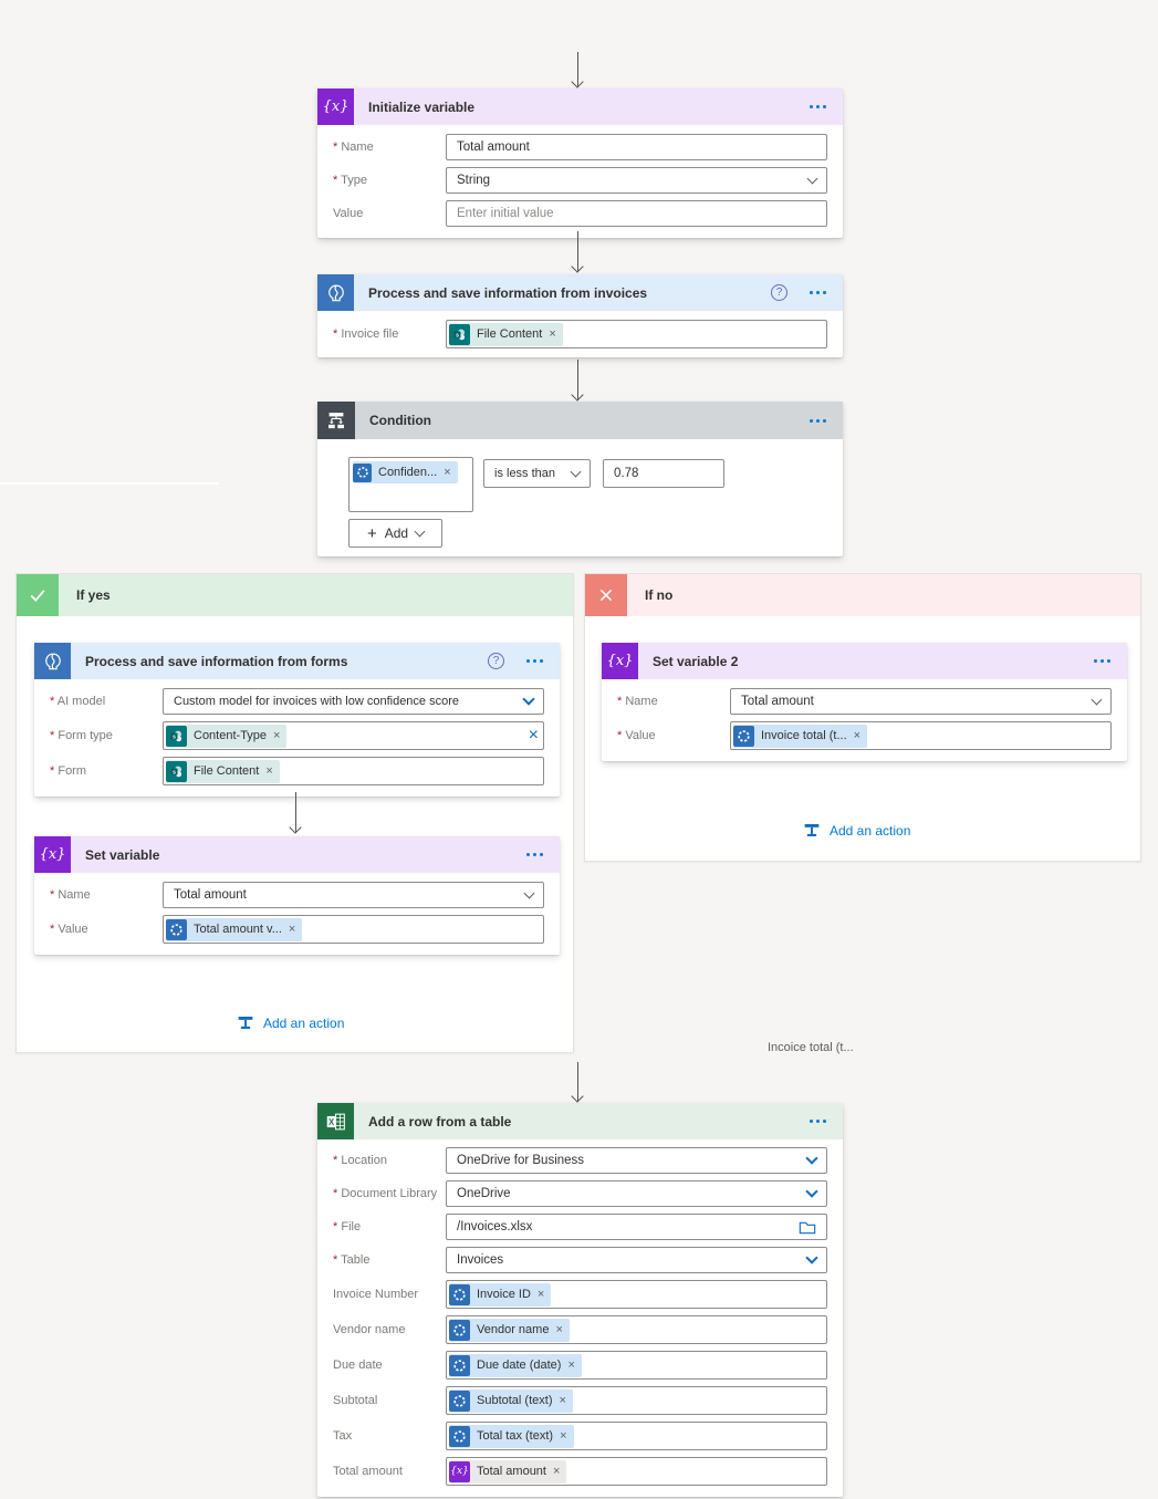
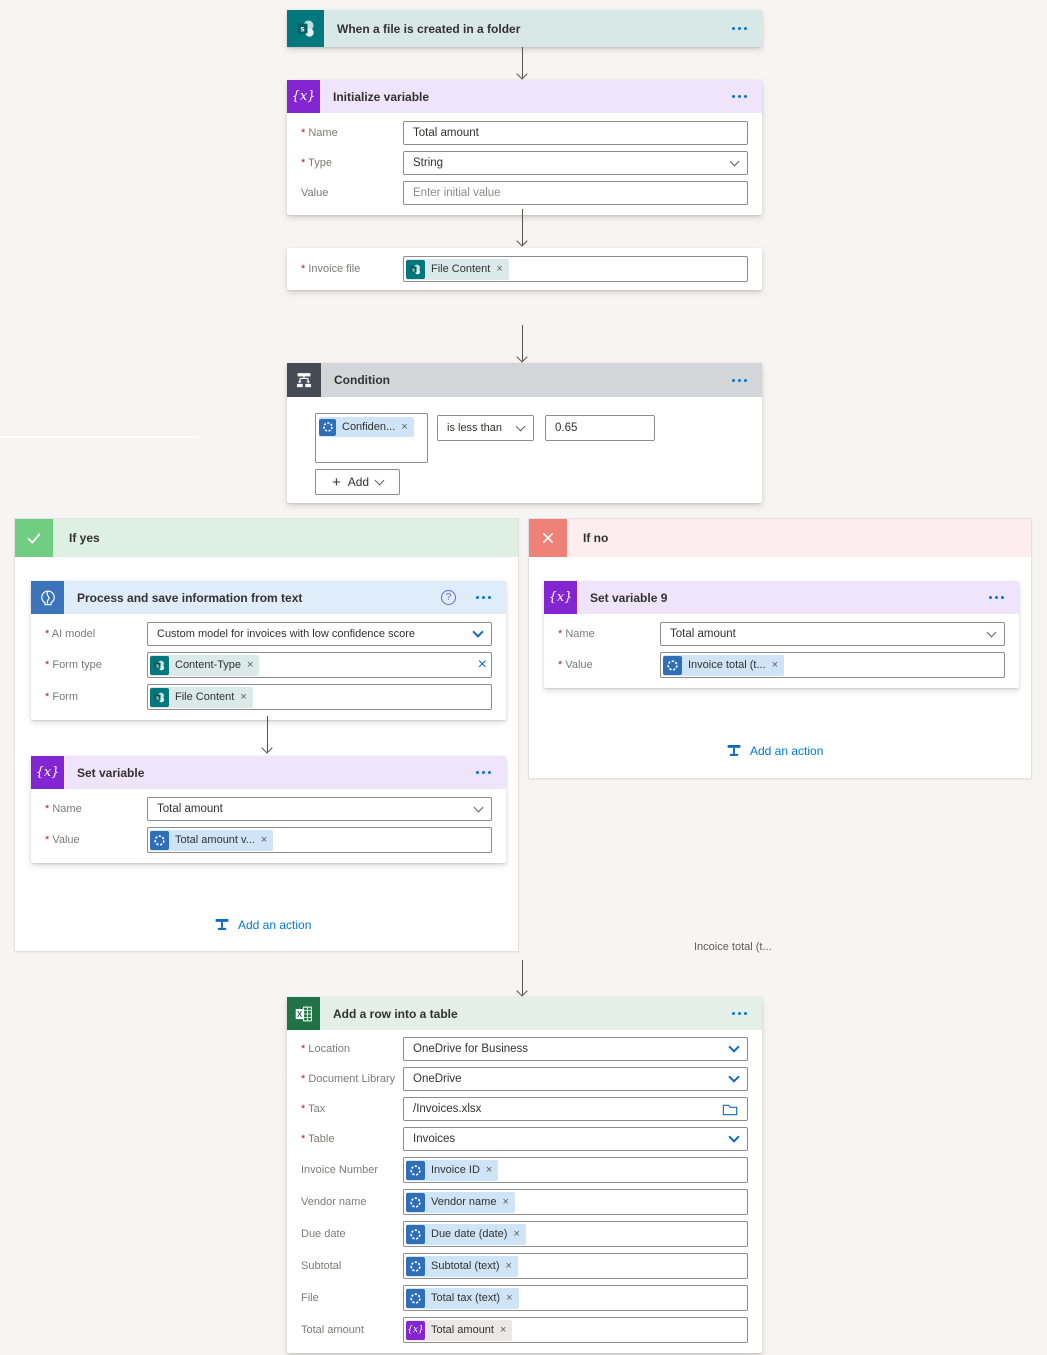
+ s
+ When a file is created in a folder
  {x}
  Initialize variable
  Name
  Total amount
  Type
  String
  Value
  Enter initial value
- Process and save information from invoices
  Invoice file
  File Content
  Condition
  Confiden...
  is less than
- 0.78
+ 0.65
  Add
  If yes
- Process and save information from forms
+ Process and save information from text
  AI model
  Custom model for invoices with low confidence score
  Form type
  Content-Type
  Form
  File Content
  {x}
  Set variable
  Name
  Total amount
  Value
  Total amount v...
  Add an action
  If no
  {x}
- Set variable 2
+ Set variable 9
  Name
  Total amount
  Value
  Invoice total (t...
  Add an action
  Incoice total (t...
  X
- Add a row from a table
+ Add a row into a table
  Location
  OneDrive for Business
  Document Library
  OneDrive
- File
+ Tax
  /Invoices.xlsx
  Table
  Invoices
  Invoice Number
  Invoice ID
  Vendor name
  Vendor name
  Due date
  Due date (date)
  Subtotal
  Subtotal (text)
- Tax
+ File
  Total tax (text)
  Total amount
  {x}
  Total amount
